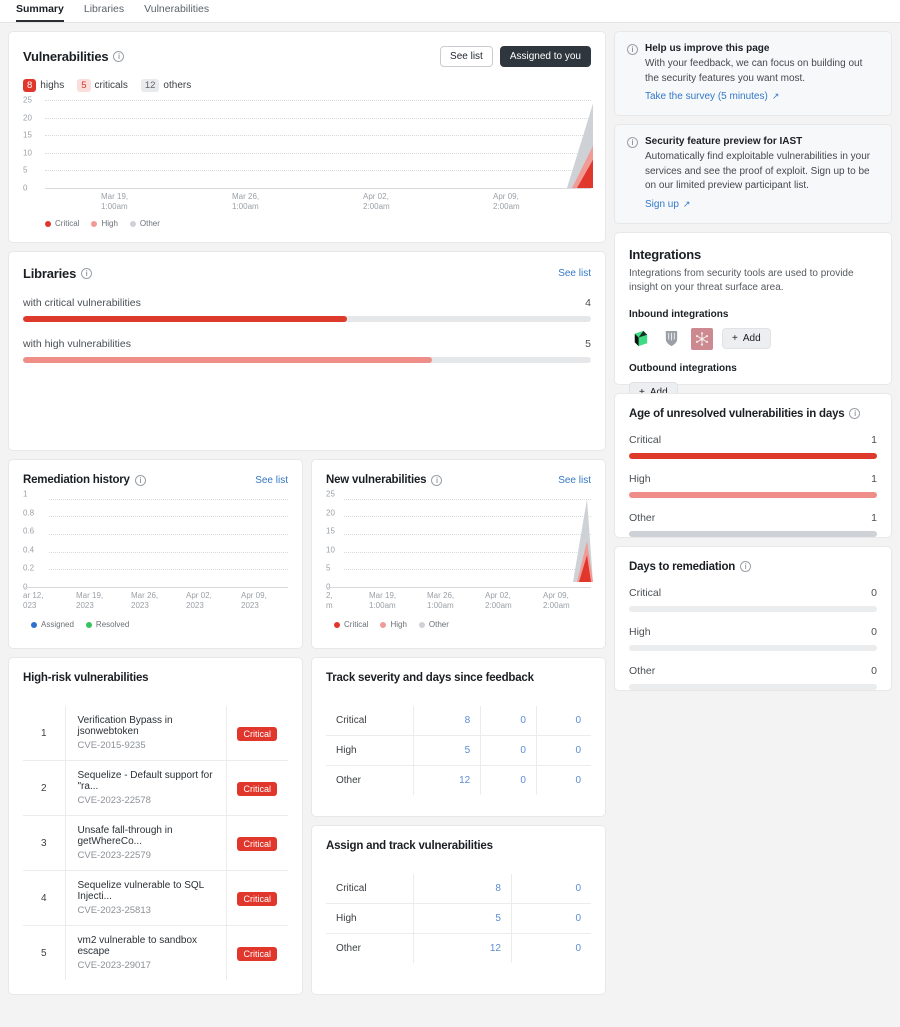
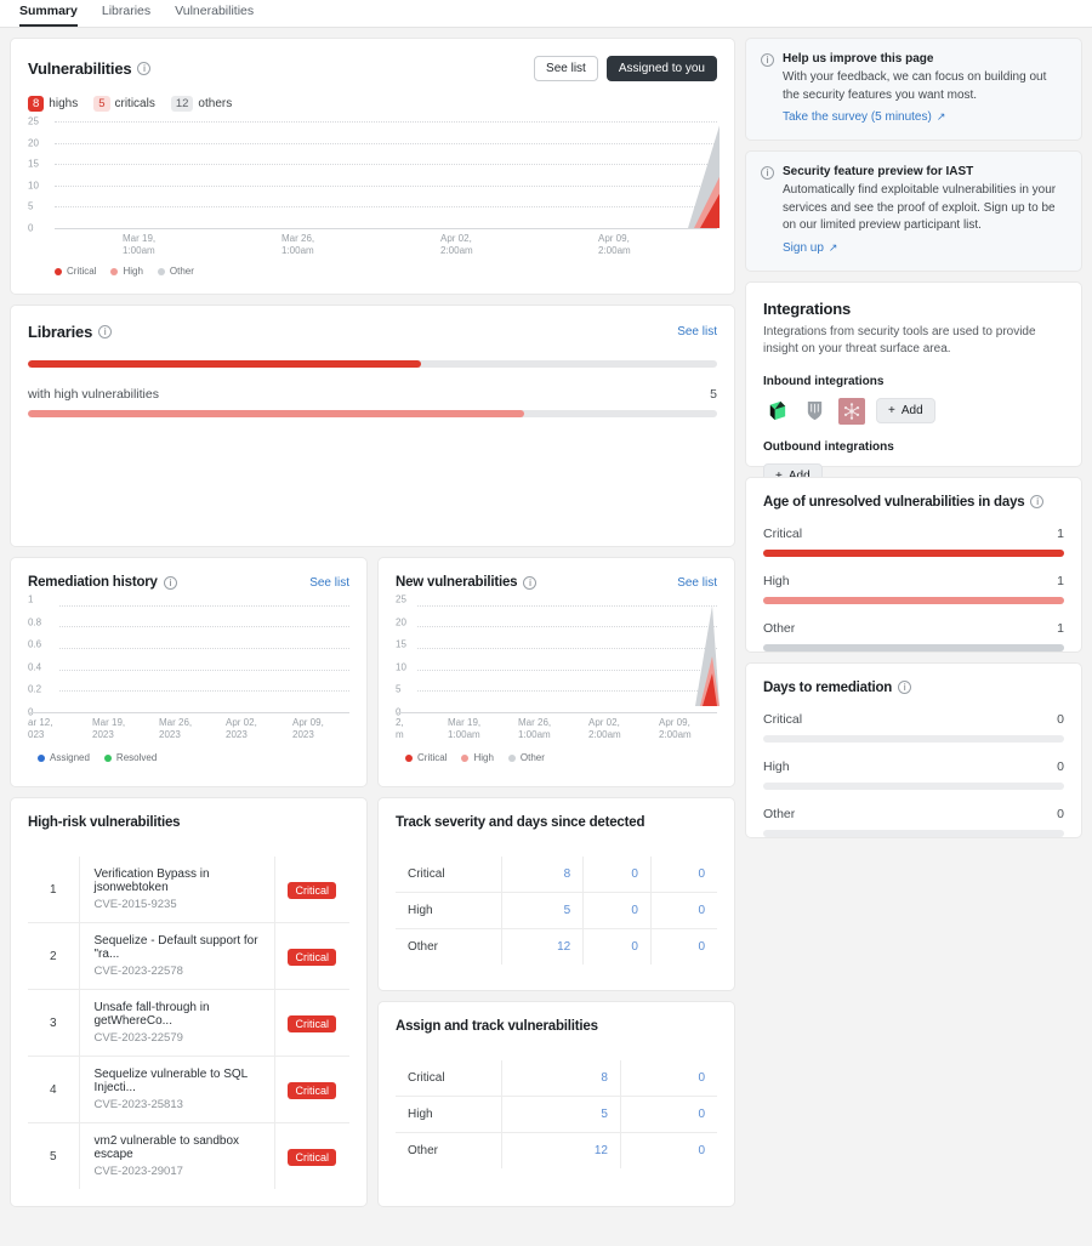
  Summary
  Libraries
  Vulnerabilities
  Vulnerabilities
  i
  See list
  Assigned to you
  8
  highs
  5
  criticals
  12
  others
  25
  20
  15
  10
  5
  0
  Mar 19,
  1:00am
  Mar 26,
  1:00am
  Apr 02,
  2:00am
  Apr 09,
  2:00am
  Critical
  High
  Other
  Libraries
  i
  See list
- with critical vulnerabilities
- 4
  with high vulnerabilities
  5
  Remediation history
  i
  See list
  1
  0.8
  0.6
  0.4
  0.2
  0
  ar 12,
  023
  Mar 19,
  2023
  Mar 26,
  2023
  Apr 02,
  2023
  Apr 09,
  2023
  Assigned
  Resolved
  New vulnerabilities
  i
  See list
  25
  20
  15
  10
  5
  0
  2,
  m
  Mar 19,
  1:00am
  Mar 26,
  1:00am
  Apr 02,
  2:00am
  Apr 09,
  2:00am
  Critical
  High
  Other
  High-risk vulnerabilities
  1	Verification Bypass in jsonwebtoken CVE-2015-9235	Critical
  2	Sequelize - Default support for "ra... CVE-2023-22578	Critical
  3	Unsafe fall-through in getWhereCo... CVE-2023-22579	Critical
  4	Sequelize vulnerable to SQL Injecti... CVE-2023-25813	Critical
  5	vm2 vulnerable to sandbox escape CVE-2023-29017	Critical
- Track severity and days since feedback
+ Track severity and days since detected
  Critical	8	0	0
  High	5	0	0
  Other	12	0	0
  Assign and track vulnerabilities
  Critical	8	0
  High	5	0
  Other	12	0
  i
  Help us improve this page
  With your feedback, we can focus on building out the security features you want most.
  Take the survey (5 minutes)
  ↗
  i
  Security feature preview for IAST
  Automatically find exploitable vulnerabilities in your services and see the proof of exploit. Sign up to be on our limited preview participant list.
  Sign up
  ↗
  Integrations
  Integrations from security tools are used to provide insight on your threat surface area.
  Inbound integrations
  +
  Add
  Outbound integrations
  Age of unresolved vulnerabilities in days
  i
  Critical
  1
  High
  1
  Other
  1
  Days to remediation
  i
  Critical
  0
  High
  0
  Other
  0
